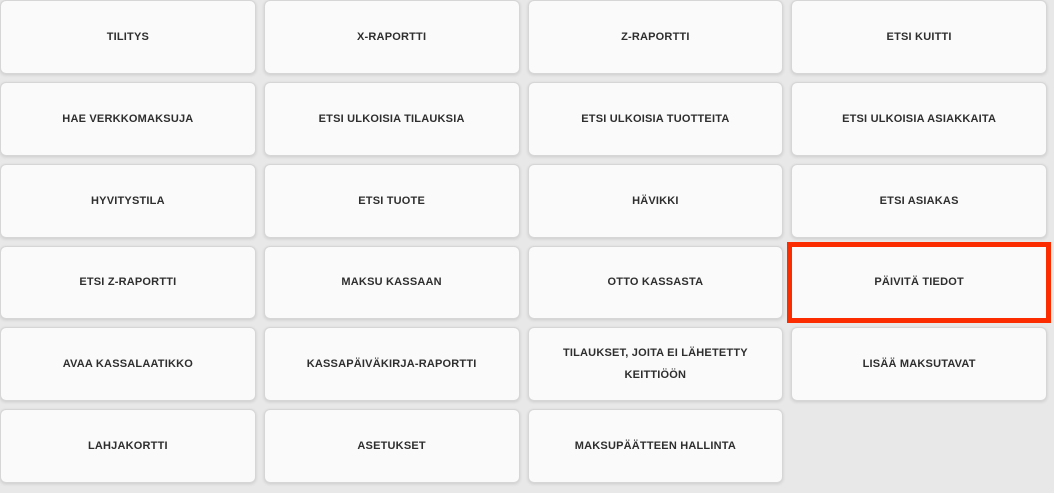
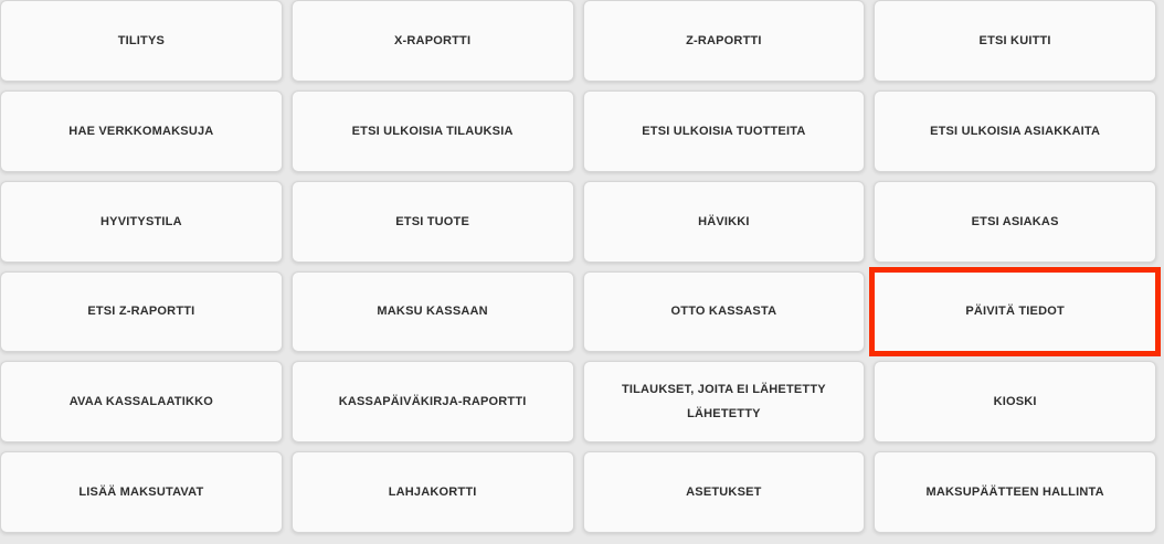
  TILITYS
  X-RAPORTTI
  Z-RAPORTTI
  ETSI KUITTI
  HAE VERKKOMAKSUJA
  ETSI ULKOISIA TILAUKSIA
  ETSI ULKOISIA TUOTTEITA
  ETSI ULKOISIA ASIAKKAITA
  HYVITYSTILA
  ETSI TUOTE
  HÄVIKKI
  ETSI ASIAKAS
  ETSI Z-RAPORTTI
  MAKSU KASSAAN
  OTTO KASSASTA
  PÄIVITÄ TIEDOT
  AVAA KASSALAATIKKO
  KASSAPÄIVÄKIRJA-RAPORTTI
- TILAUKSET, JOITA EI LÄHETETTY KEITTIÖÖN
+ TILAUKSET, JOITA EI LÄHETETTY LÄHETETTY
+ KIOSKI
  LISÄÄ MAKSUTAVAT
  LAHJAKORTTI
  ASETUKSET
  MAKSUPÄÄTTEEN HALLINTA
